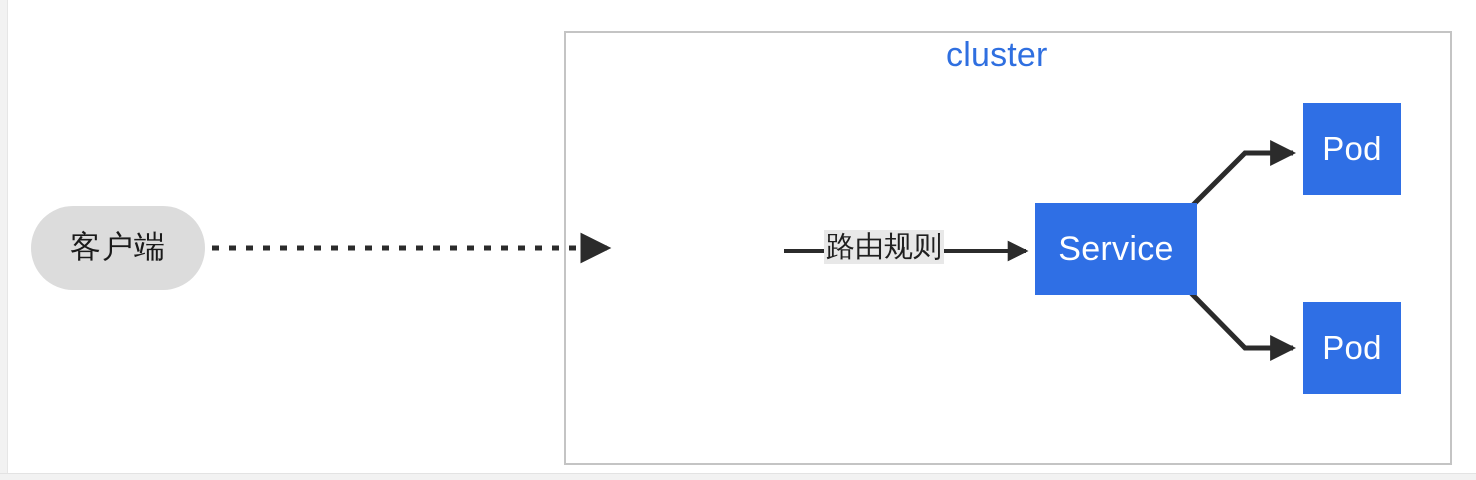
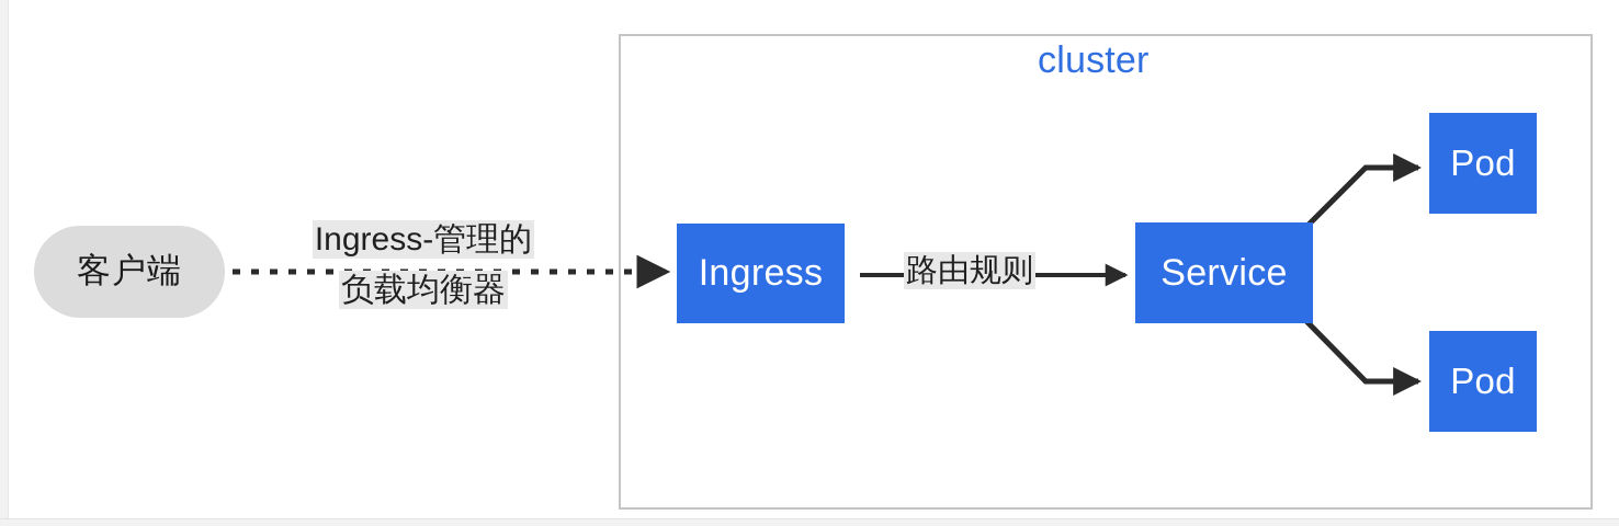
  cluster
  客户端
+ Ingress-管理的
+ 负载均衡器
+ Ingress
  路由规则
  Service
  Pod
  Pod
